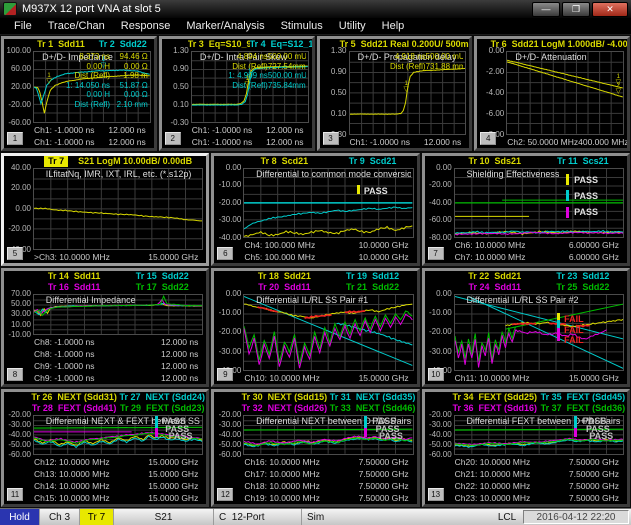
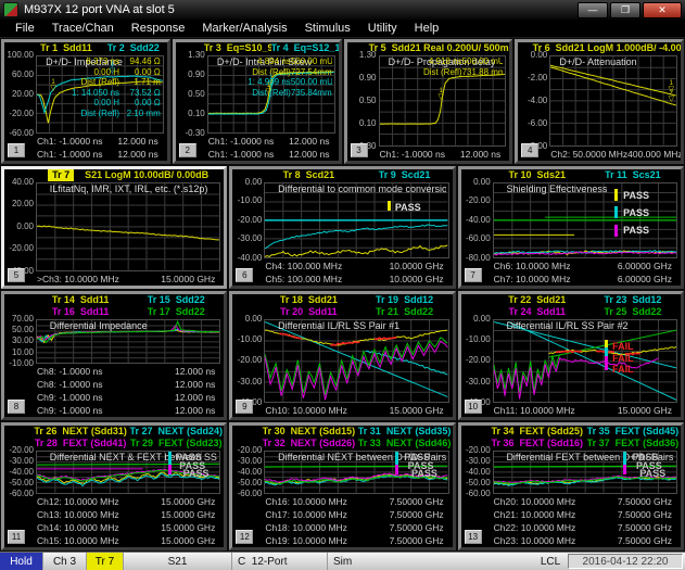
  M937X 12 port VNA at slot 5
  —
  ❐
  ✕
  File
  Trace/Chan
  Response
  Marker/Analysis
  Stimulus
  Utility
  Help
  Tr 1 Sdd11
  Tr 2 Sdd22
  100.00
  60.00
  20.00
  -20.00
  -60.00
  D+/D- Impedance
  8.373 ns
  94.46 Ω
  0.00 H
  0.00 Ω
  Dist (Refl)
- 1.98 m
+ 1.71 m
  1: 14.050 ns
- 51.87 Ω
+ 73.52 Ω
  0.00 H
  0.00 Ω
  Dist (Refl)
  2.10 mm
  Ch1: -1.0000 ns
  12.000 ns
  Ch1: -1.0000 ns
  12.000 ns
  1
  Tr 3 Eq=S10_9
  Tr 4 Eq=S12_1
  1.30
  0.90
  0.50
  0.10
  -0.30
  D+/D- Intra Pair Skew
  4.894 ns
  500.00 mU
  Dist (Refl)
  727.54mm
  1: 4.909 ns
  500.00 mU
  Dist (Refl)
  735.84mm
  Ch1: -1.0000 ns
  12.000 ns
  Ch1: -1.0000 ns
  12.000 ns
  2
  Tr 5 Sdd21 Real 0.200U/ 500m
  1.30
  0.90
  0.50
  0.10
  D+/D- Propagation delay
  4.918 ns
  500.00 mU
  Dist (Refl)
  731.88 mm
  Ch1: -1.0000 ns
  12.000 ns
  3
  Tr 6 Sdd21 LogM 1.000dB/ -4.00
  0.00
  -2.00
  -4.00
  -6.00
  D+/D- Attenuation
  Ch2: 50.0000 MHz
  400.000 MHz
  4
  Tr 7
  S21 LogM 10.00dB/ 0.00dB
  40.00
  20.00
  0.00
  -20.00
  ILfitatNq, IMR, IXT, IRL, etc. (*.s12p)
  >Ch3: 10.0000 MHz
  15.0000 GHz
  5
  Tr 8 Scd21
  Tr 9 Scd21
  0.00
  -10.00
  -20.00
  -30.00
  -40.00
  Differential to common mode conversio
  PASS
  Ch4: 100.000 MHz
  10.0000 GHz
  Ch5: 100.000 MHz
  10.0000 GHz
  6
  Tr 10 Sds21
  Tr 11 Scs21
  0.00
  -20.00
  -40.00
  -60.00
  -80.00
  Shielding Effectiveness
  PASS
  PASS
  PASS
  Ch6: 10.0000 MHz
  6.00000 GHz
  Ch7: 10.0000 MHz
  6.00000 GHz
  7
  Tr 14 Sdd11
  Tr 15 Sdd22
  Tr 16 Sdd11
  Tr 17 Sdd22
  70.00
  50.00
  30.00
  10.00
  -10.00
  Differential Impedance
  Ch8: -1.0000 ns
  12.000 ns
  Ch8: -1.0000 ns
  12.000 ns
  Ch9: -1.0000 ns
  12.000 ns
  Ch9: -1.0000 ns
  12.000 ns
  8
  Tr 18 Sdd21
  Tr 19 Sdd12
  Tr 20 Sdd11
  Tr 21 Sdd22
  0.00
  -10.00
  -20.00
  -30.00
  Differential IL/RL SS Pair #1
  Ch10: 10.0000 MHz
  15.0000 GHz
  9
  Tr 22 Sdd21
  Tr 23 Sdd12
  Tr 24 Sdd11
  Tr 25 Sdd22
  0.00
  -10.00
  -20.00
  -30.00
  Differential IL/RL SS Pair #2
  FAIL
  FAIL
  FAIL
  Ch11: 10.0000 MHz
  15.0000 GHz
  10
  Tr 26 NEXT (Sdd31)
  Tr 27 NEXT (Sdd24)
  Tr 28 FEXT (Sdd41)
  Tr 29 FEXT (Sdd23)
  -20.00
  -30.00
  -40.00
  -50.00
  -60.00
  Differential NEXT & FEXT between SS
  PASS
  PASS
  PASS
  Ch12: 10.0000 MHz
  15.0000 GHz
  Ch13: 10.0000 MHz
  15.0000 GHz
  Ch14: 10.0000 MHz
  15.0000 GHz
  Ch15: 10.0000 MHz
  15.0000 GHz
  11
  Tr 30 NEXT (Sdd15)
  Tr 31 NEXT (Sdd35)
  Tr 32 NEXT (Sdd26)
  Tr 33 NEXT (Sdd46)
  -20.00
  -30.00
  -40.00
  -50.00
  -60.00
  Differential NEXT between D+/D- Pairs
  PASS
  PASS
  PASS
  Ch16: 10.0000 MHz
  7.50000 GHz
  Ch17: 10.0000 MHz
  7.50000 GHz
  Ch18: 10.0000 MHz
  7.50000 GHz
  Ch19: 10.0000 MHz
  7.50000 GHz
  12
  Tr 34 FEXT (Sdd25)
  Tr 35 FEXT (Sdd45)
  Tr 36 FEXT (Sdd16)
  Tr 37 FEXT (Sdd36)
  -20.00
  -30.00
  -40.00
  -50.00
  -60.00
  Differential FEXT between+/D- Pairs
  PASS
  PASS
  PASS
  Ch20: 10.0000 MHz
  7.50000 GHz
  Ch21: 10.0000 MHz
  7.50000 GHz
  Ch22: 10.0000 MHz
  7.50000 GHz
  Ch23: 10.0000 MHz
  7.50000 GHz
  13
  Hold
  Ch 3
  Tr 7
  S21
  C 12-Port
  Sim
  LCL
  2016-04-12 22:20
